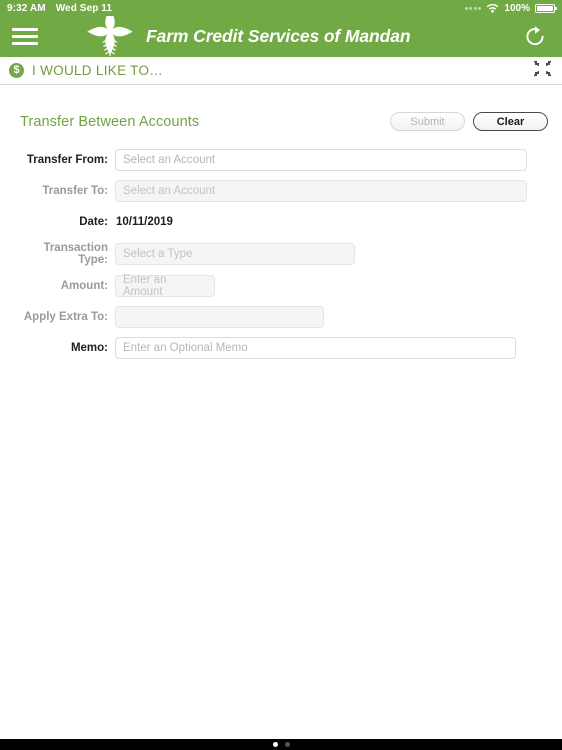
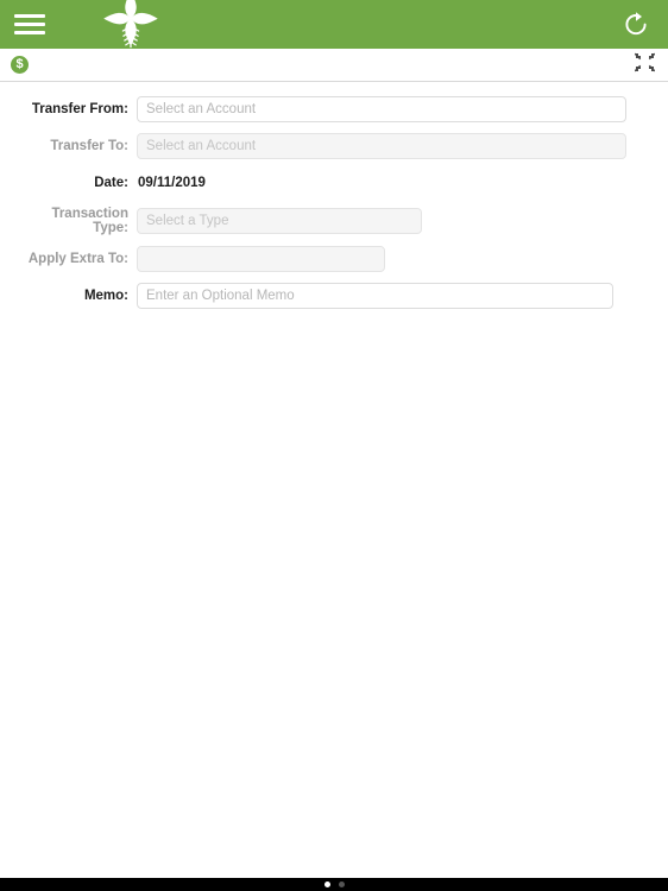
- 9:32 AM
- Wed Sep 11
- 100%
- Farm Credit Services of Mandan
  $
- I WOULD LIKE TO…
- Transfer Between Accounts
- Submit
- Clear
  Transfer From:
  Select an Account
  Transfer To:
  Select an Account
  Date:
- 10/11/2019
+ 09/11/2019
  Transaction Type:
  Select a Type
- Amount:
- Enter an Amount
  Apply Extra To:
  Memo:
  Enter an Optional Memo
